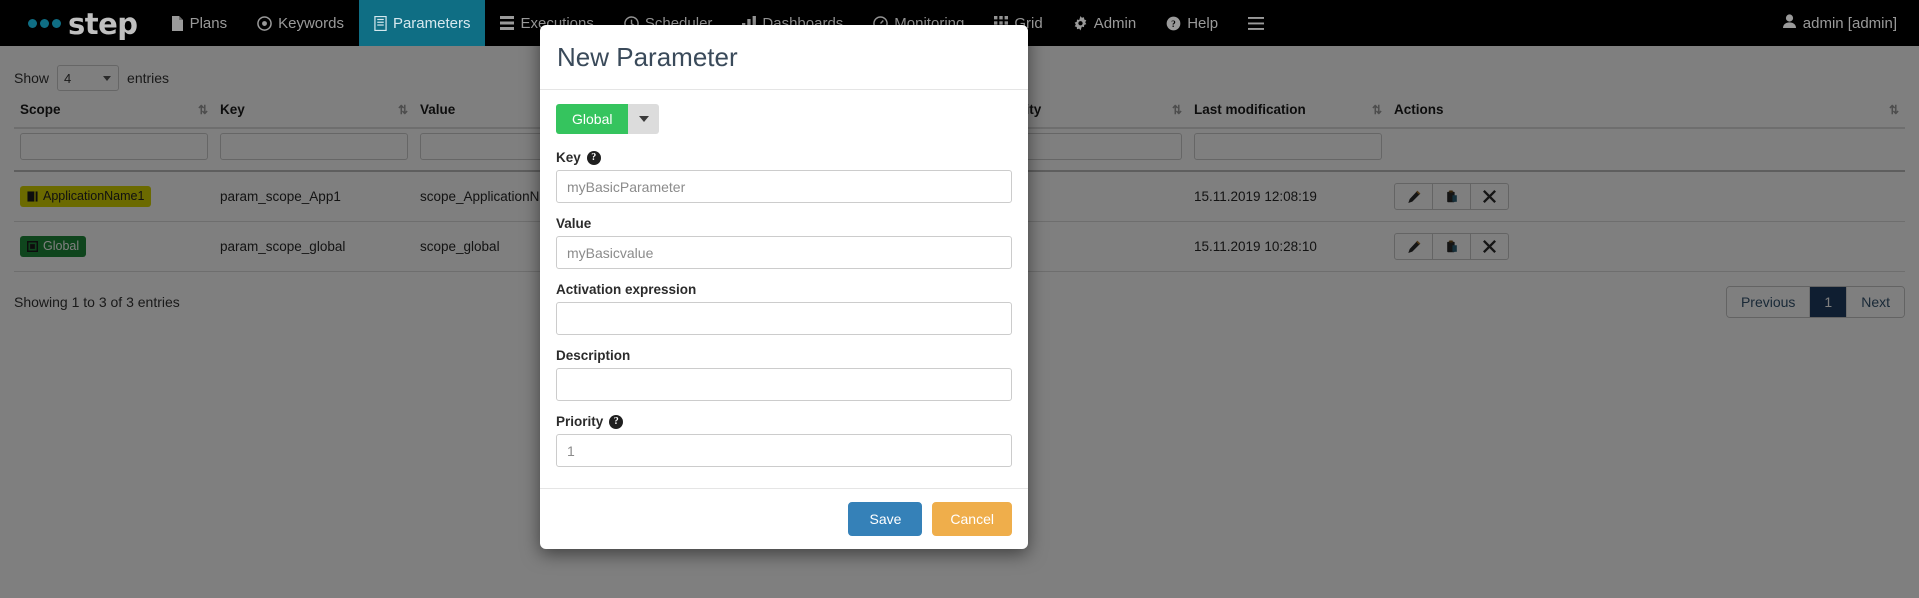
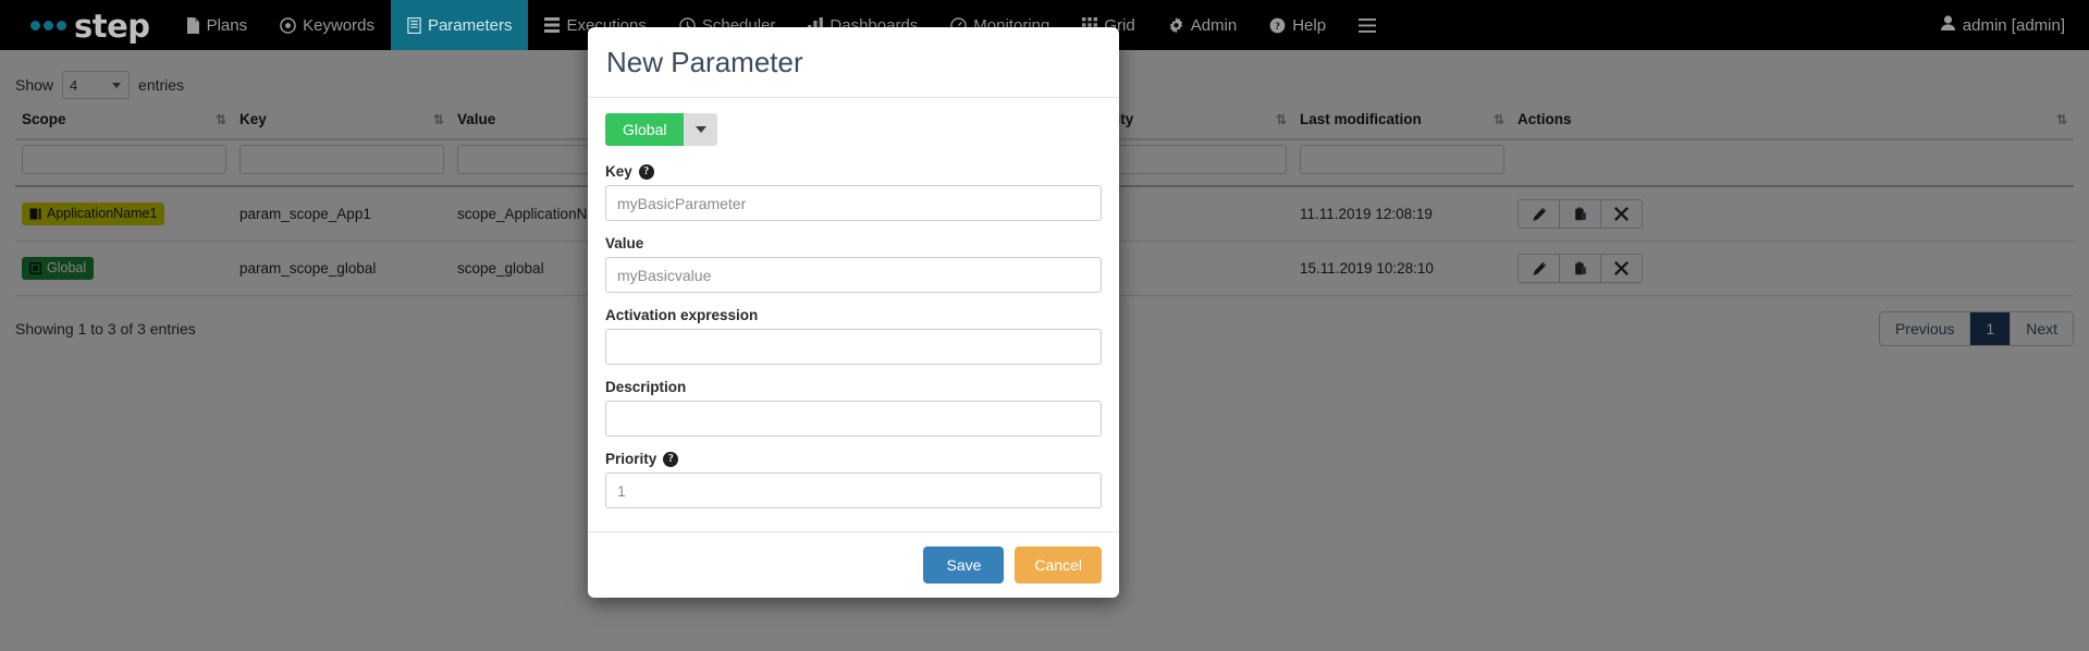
  step
  Plans
  Keywords
  Parameters
  Executions
  Scheduler
  Dashboards
  Monitoring
  Grid
  Admin
  ?
  Help
  admin [admin]
  Show
  4
  entries
  Scope ⇅	Key ⇅	Value	ty ⇅	Last modification ⇅	Actions ⇅
- ApplicationName1	param_scope_App1	scope_ApplicationN		15.11.2019 12:08:19
+ ApplicationName1	param_scope_App1	scope_ApplicationN		11.11.2019 12:08:19
  Global	param_scope_global	scope_global		15.11.2019 10:28:10
  Showing 1 to 3 of 3 entries
  Previous
  1
  Next
  New Parameter
  Global
  Key
  ?
  myBasicParameter
  Value
  myBasicvalue
  Activation expression
  Description
  Priority
  ?
  1
  Save
  Cancel
